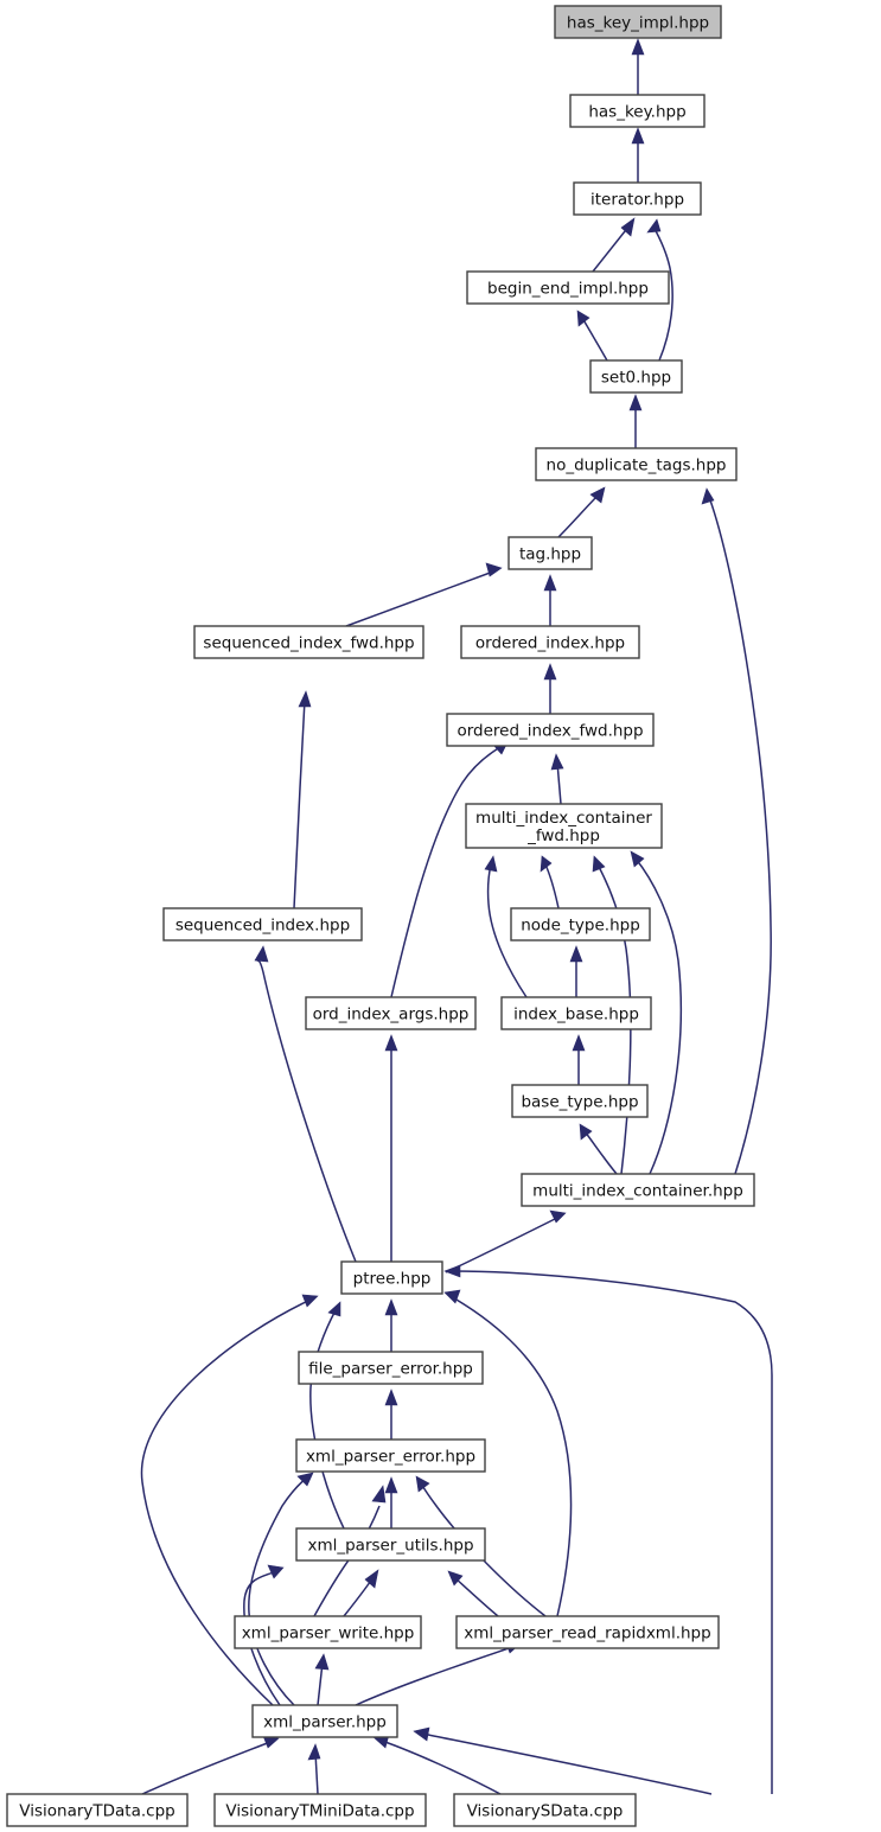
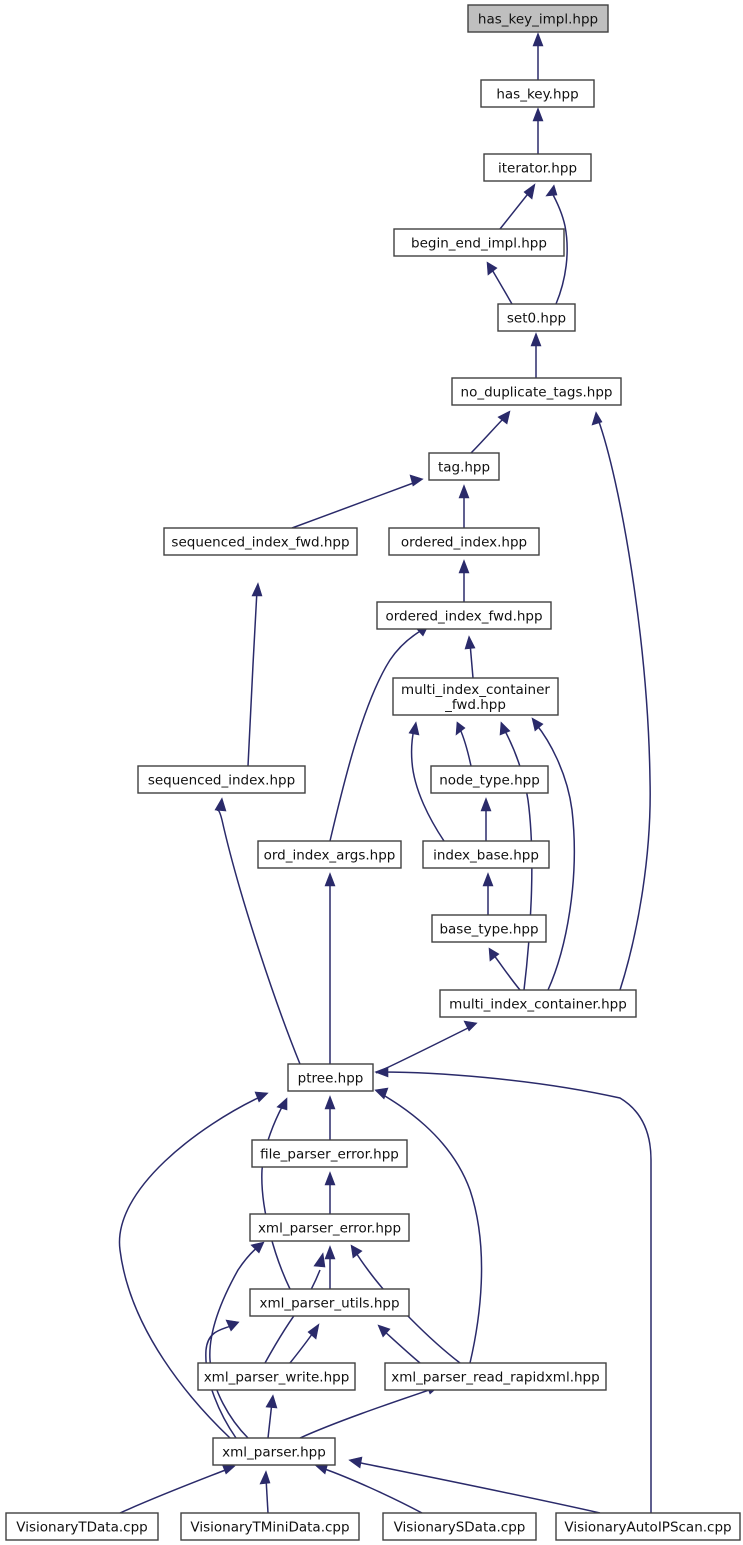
  has_key_impl.hpp
  has_key.hpp
  iterator.hpp
  begin_end_impl.hpp
  set0.hpp
  no_duplicate_tags.hpp
  tag.hpp
  sequenced_index_fwd.hpp
  ordered_index.hpp
  ordered_index_fwd.hpp
  multi_index_container _fwd.hpp
  sequenced_index.hpp
  node_type.hpp
  ord_index_args.hpp
  index_base.hpp
  base_type.hpp
  multi_index_container.hpp
  ptree.hpp
  file_parser_error.hpp
  xml_parser_error.hpp
  xml_parser_utils.hpp
  xml_parser_write.hpp
  xml_parser_read_rapidxml.hpp
  xml_parser.hpp
  VisionaryTData.cpp
  VisionaryTMiniData.cpp
  VisionarySData.cpp
+ VisionaryAutoIPScan.cpp
